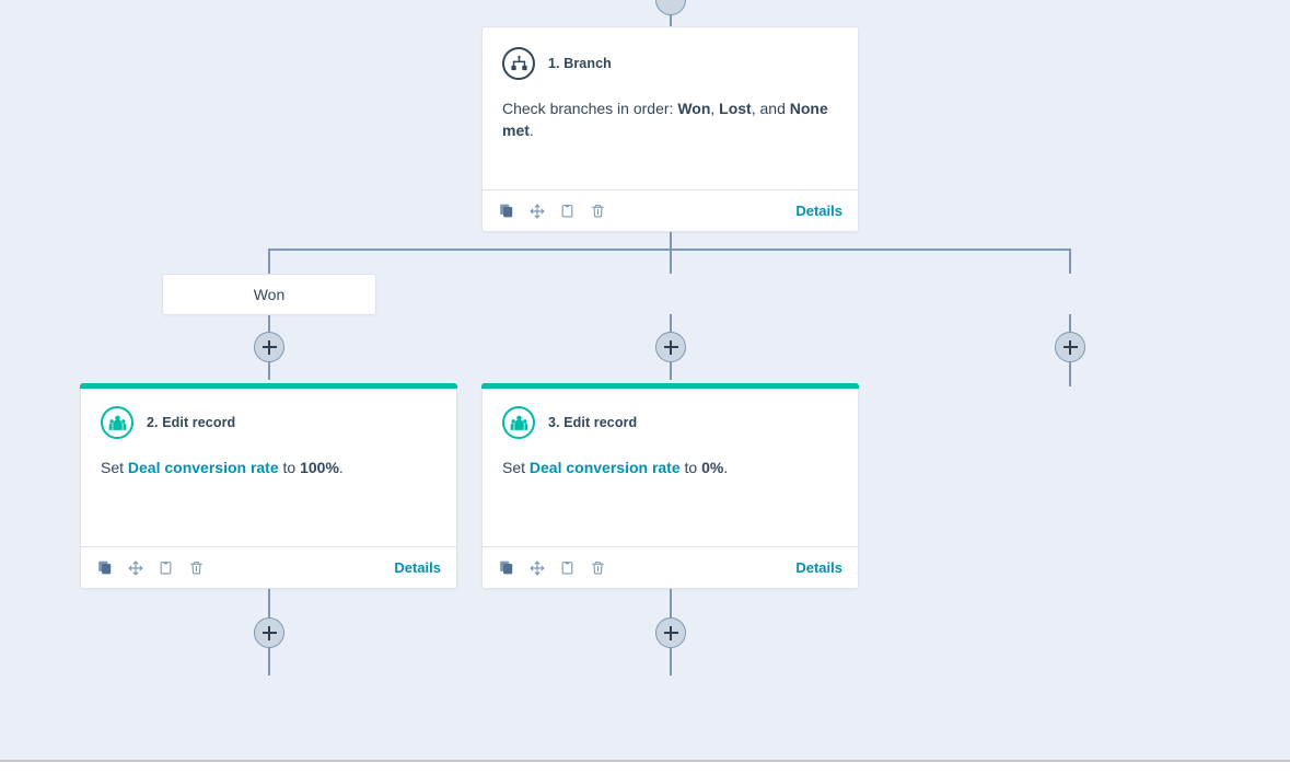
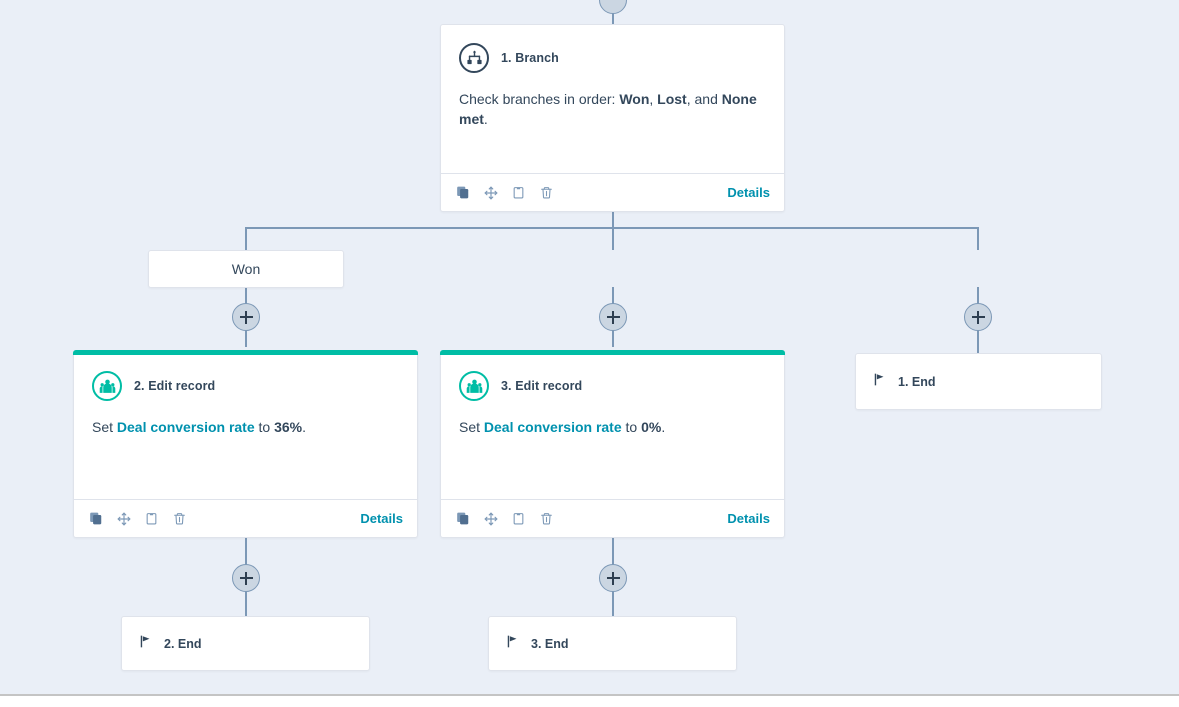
  1. Branch
  Check branches in order: Won, Lost, and None met.
  Details
  Won
  2. Edit record
- Set Deal conversion rate to 100%.
+ Set Deal conversion rate to 36%.
  Details
  3. Edit record
  Set Deal conversion rate to 0%.
  Details
+ 1. End
+ 2. End
+ 3. End
